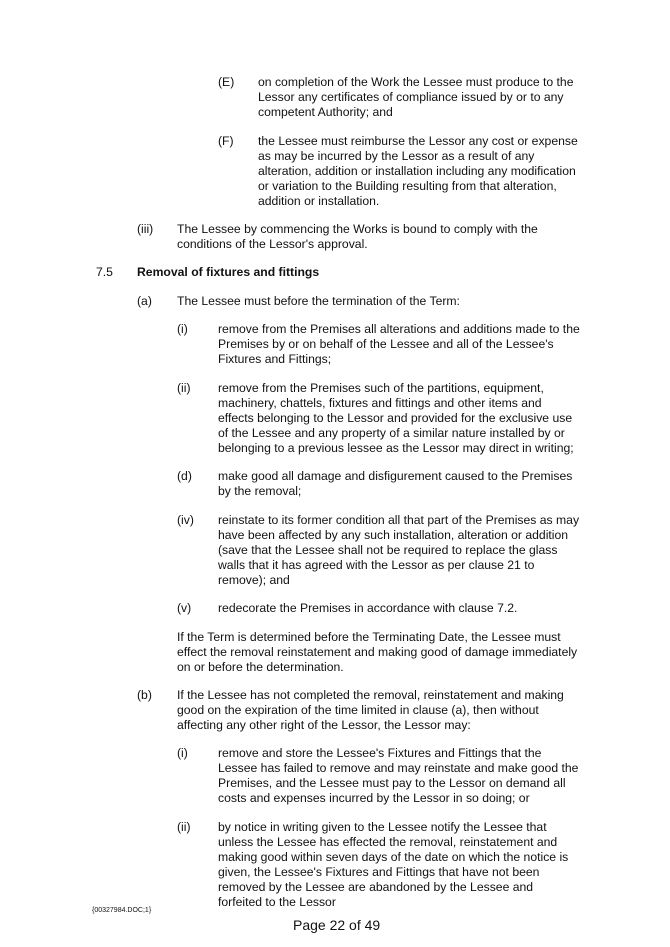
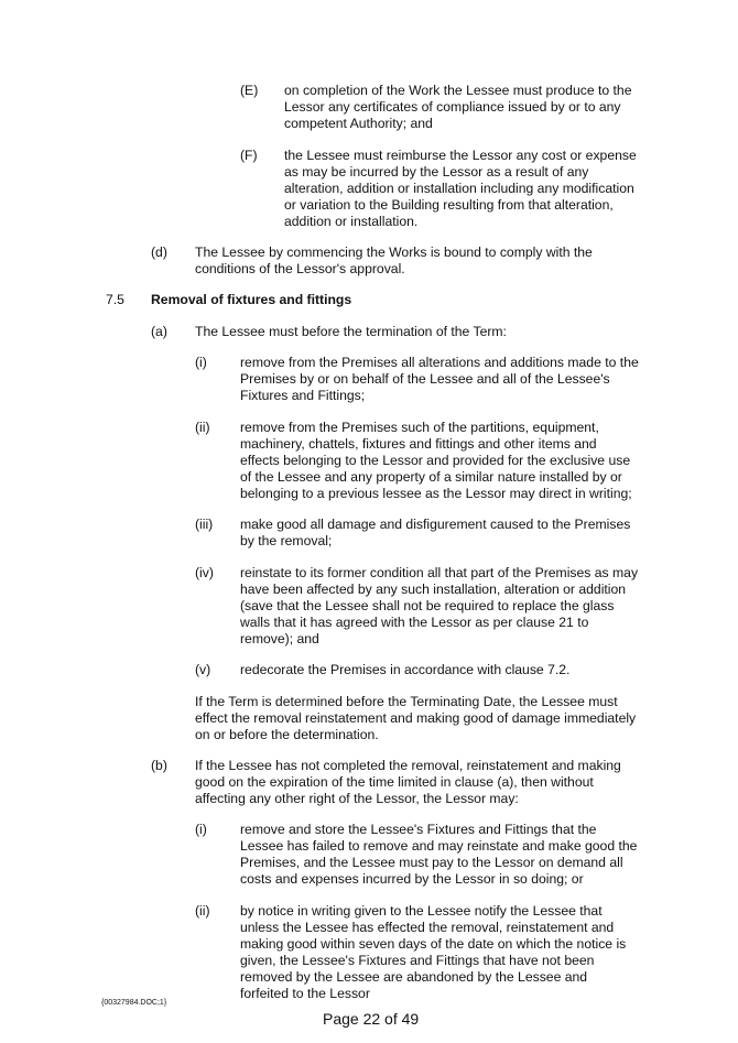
  (E)
  on completion of the Work the Lessee must produce to the Lessor any certificates of compliance issued by or to any competent Authority; and
  (F)
  the Lessee must reimburse the Lessor any cost or expense as may be incurred by the Lessor as a result of any alteration, addition or installation including any modification or variation to the Building resulting from that alteration, addition or installation.
- (iii)
+ (d)
  The Lessee by commencing the Works is bound to comply with the conditions of the Lessor's approval.
  7.5
  Removal of fixtures and fittings
  (a)
  The Lessee must before the termination of the Term:
  (i)
  remove from the Premises all alterations and additions made to the Premises by or on behalf of the Lessee and all of the Lessee's Fixtures and Fittings;
  (ii)
  remove from the Premises such of the partitions, equipment, machinery, chattels, fixtures and fittings and other items and effects belonging to the Lessor and provided for the exclusive use of the Lessee and any property of a similar nature installed by or belonging to a previous lessee as the Lessor may direct in writing;
- (d)
+ (iii)
  make good all damage and disfigurement caused to the Premises by the removal;
  (iv)
  reinstate to its former condition all that part of the Premises as may have been affected by any such installation, alteration or addition (save that the Lessee shall not be required to replace the glass walls that it has agreed with the Lessor as per clause 21 to remove); and
  (v)
  redecorate the Premises in accordance with clause 7.2.
  If the Term is determined before the Terminating Date, the Lessee must effect the removal reinstatement and making good of damage immediately on or before the determination.
  (b)
  If the Lessee has not completed the removal, reinstatement and making good on the expiration of the time limited in clause (a), then without affecting any other right of the Lessor, the Lessor may:
  (i)
  remove and store the Lessee's Fixtures and Fittings that the Lessee has failed to remove and may reinstate and make good the Premises, and the Lessee must pay to the Lessor on demand all costs and expenses incurred by the Lessor in so doing; or
  (ii)
  by notice in writing given to the Lessee notify the Lessee that unless the Lessee has effected the removal, reinstatement and making good within seven days of the date on which the notice is given, the Lessee's Fixtures and Fittings that have not been removed by the Lessee are abandoned by the Lessee and forfeited to the Lessor
  Page 22 of 49
